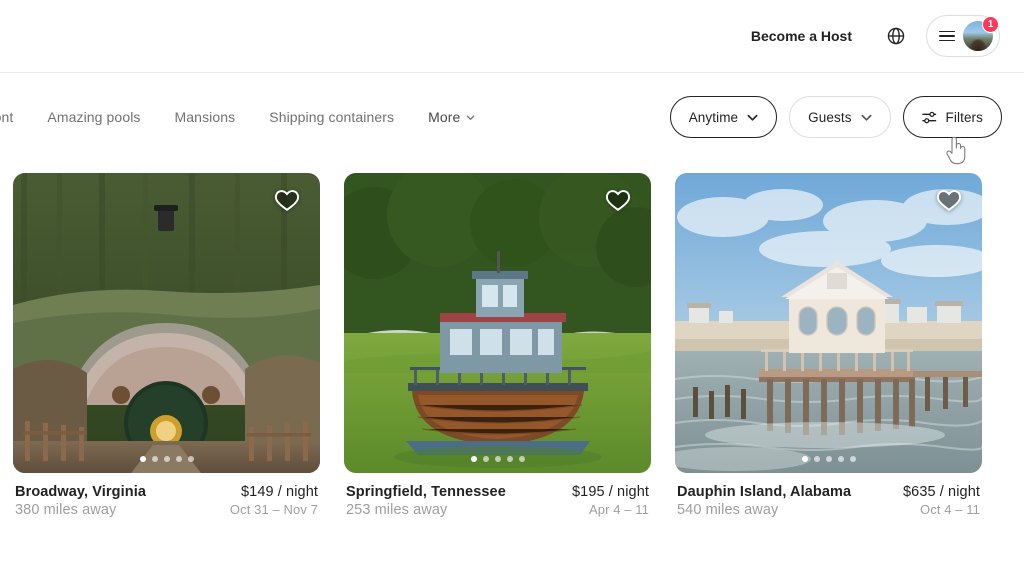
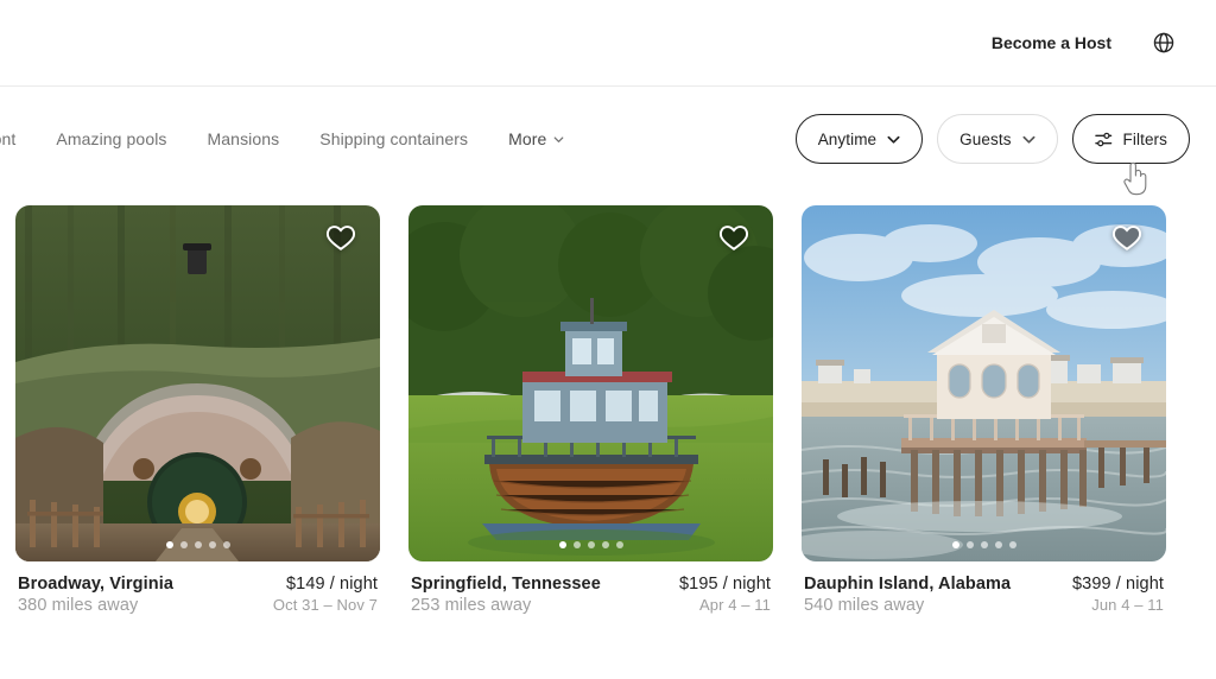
  Become a Host
- 1
  Amazing pools
  Mansions
  Shipping containers
  More
  Anytime
  Guests
  Filters
  Broadway, Virginia
  $149 / night
  380 miles away
  Oct 31 – Nov 7
  Springfield, Tennessee
  $195 / night
  253 miles away
  Apr 4 – 11
  Dauphin Island, Alabama
- $635 / night
+ $399 / night
  540 miles away
- Oct 4 – 11
+ Jun 4 – 11
